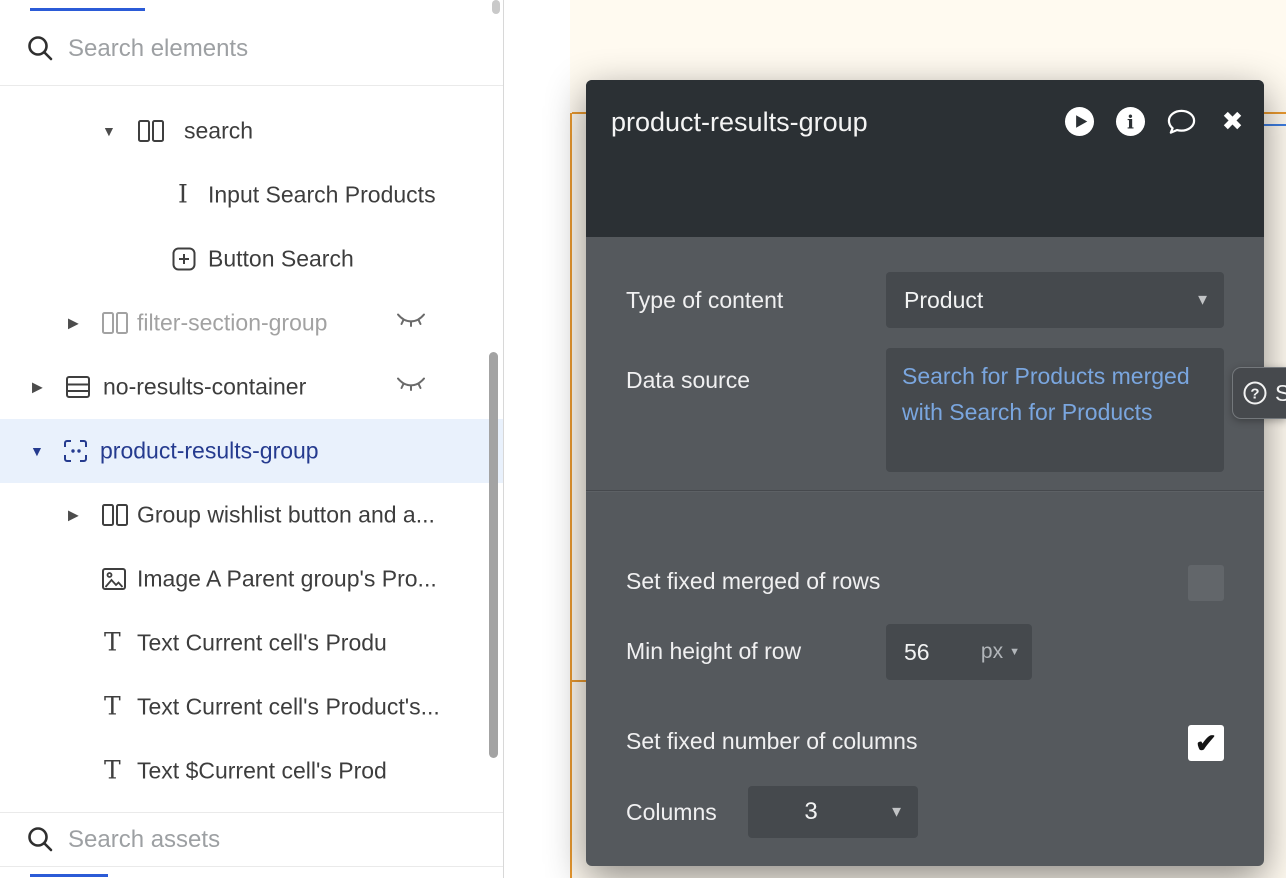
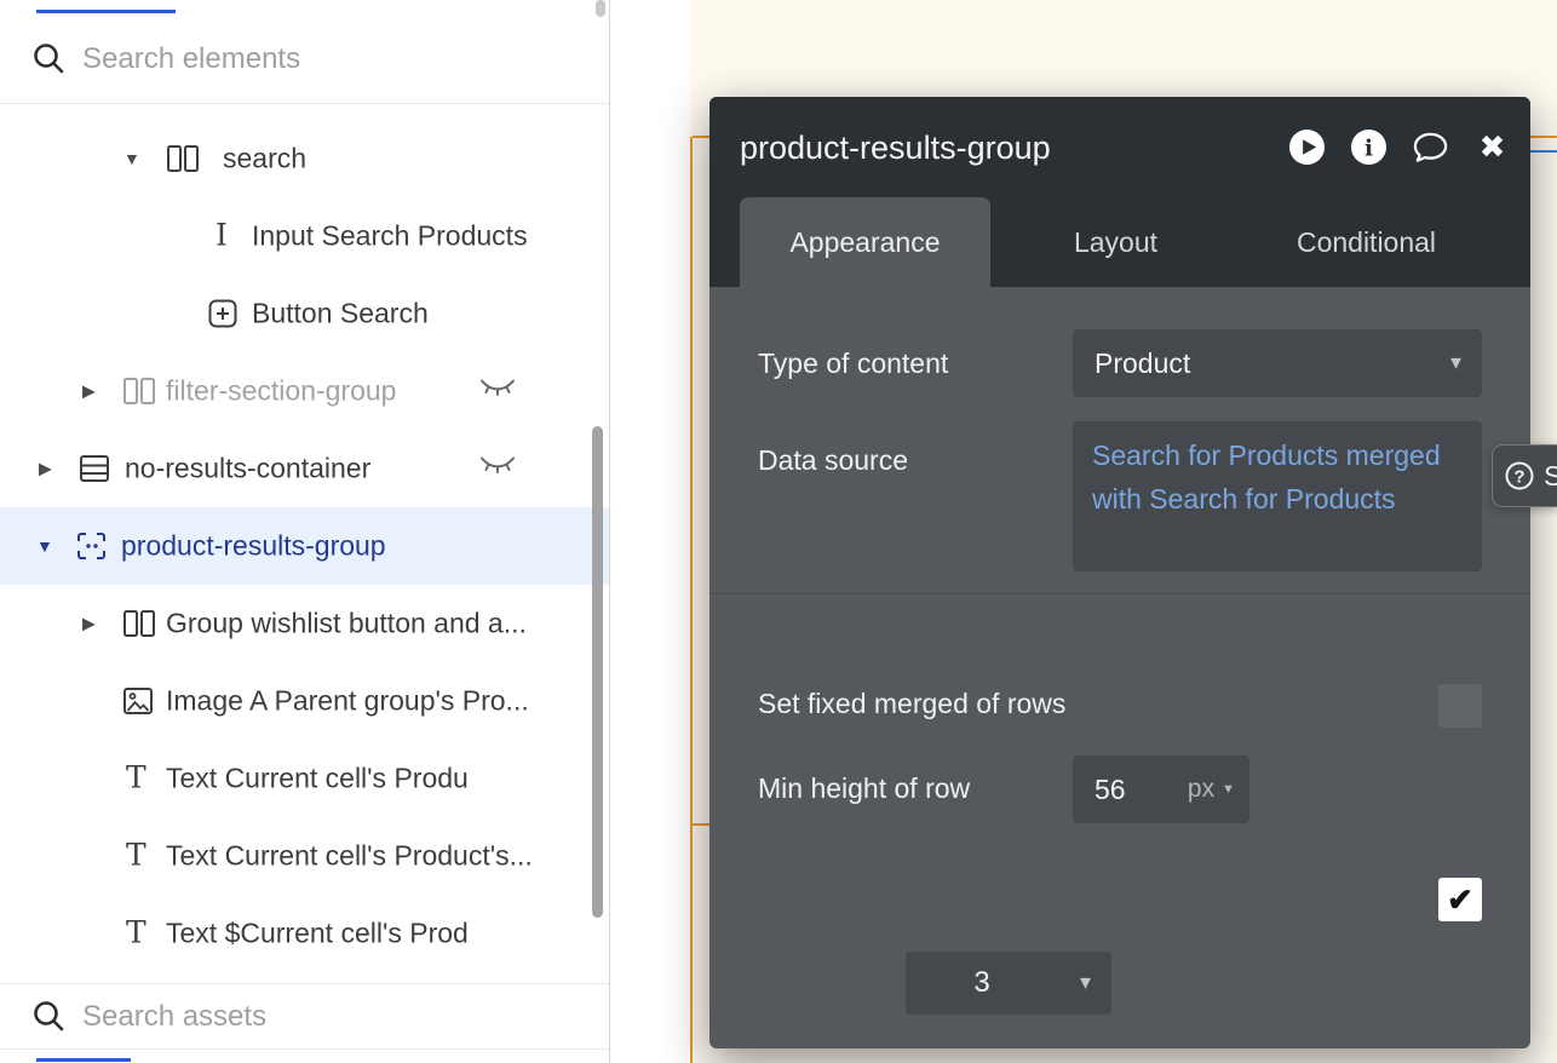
  Search elements
  ▼
  search
  I
  Input Search Products
  Button Search
  ▶
  filter-section-group
  ▶
  no-results-container
  ▼
  product-results-group
  ▶
  Group wishlist button and a...
  Image A Parent group's Pro...
  T
  Text Current cell's Produ
  T
  Text Current cell's Product's...
  T
  Text $Current cell's Prod
  Search assets
  product-results-group
  i
  ✖
+ Appearance
+ Layout
+ Conditional
  Type of content
  Product
  ▼
  Data source
  Search for Products merged with Search for Products
  Set fixed merged of rows
  Min height of row
  56
  px
  ▼
- Set fixed number of columns
  ✔
- Columns
  3
  ▼
  ?
  S
